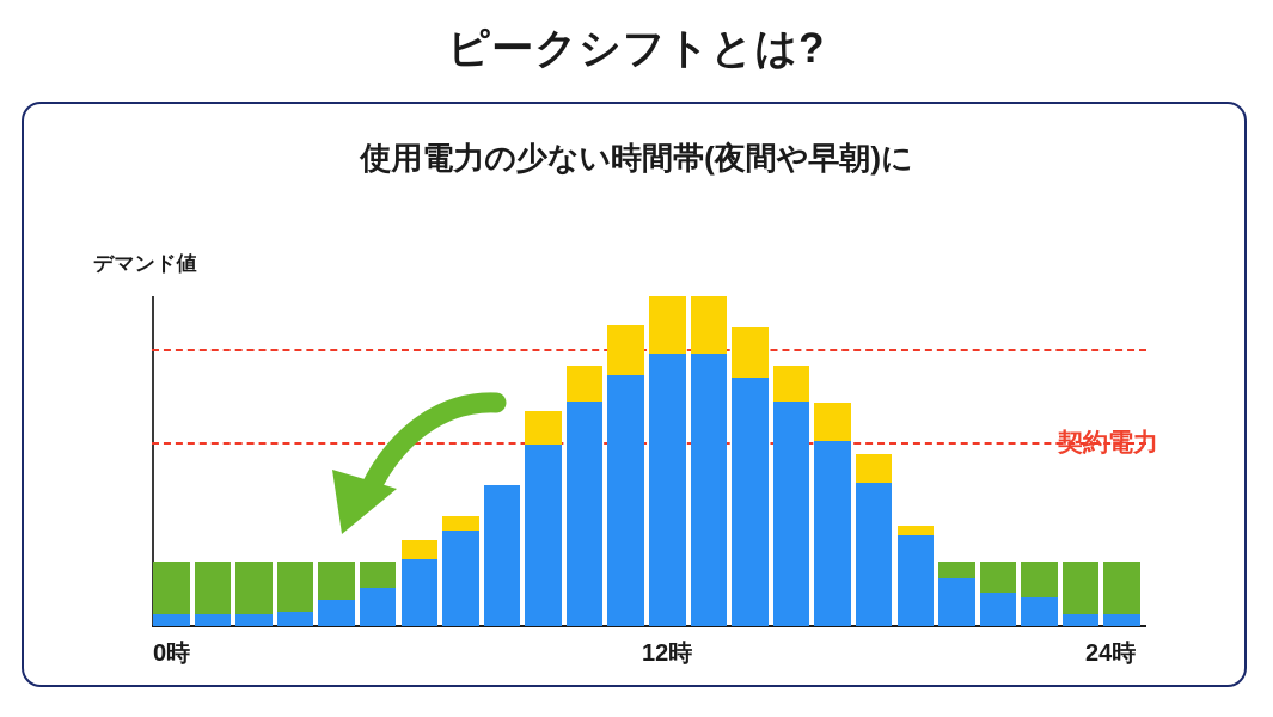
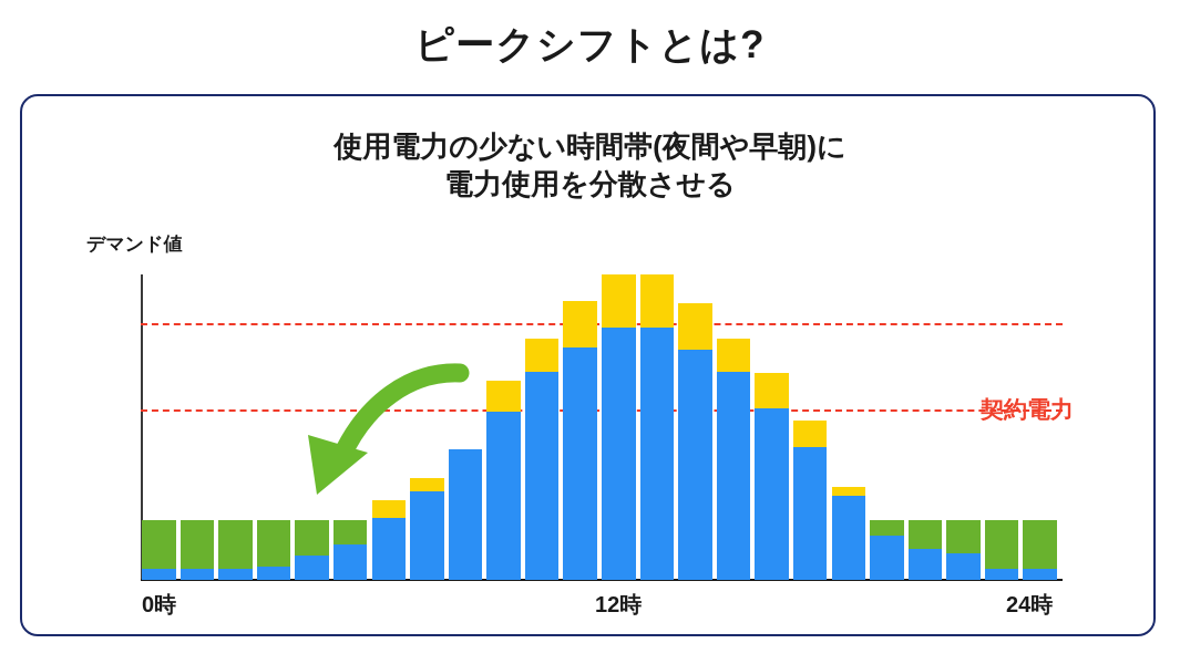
  ピークシフトとは?
  使用電力の少ない時間帯(夜間や早朝)に
+ 電力使用を分散させる
  デマンド値
  契約電力
  0時
  12時
  24時
